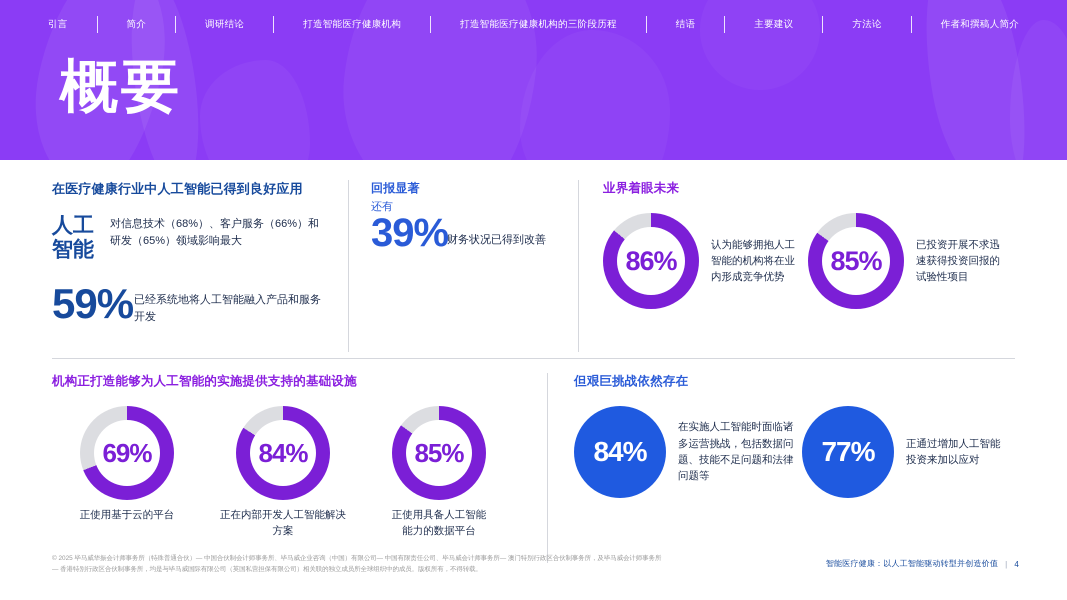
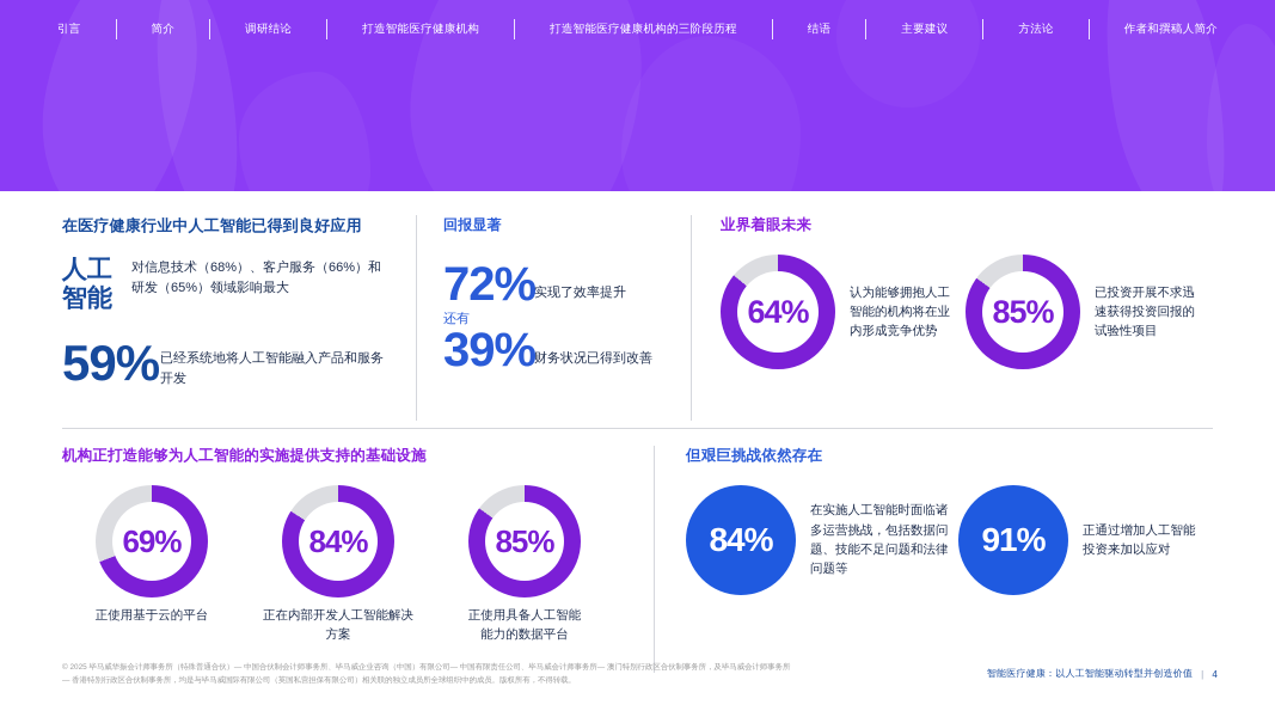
  引言
  简介
  调研结论
  打造智能医疗健康机构
  打造智能医疗健康机构的三阶段历程
  结语
  主要建议
  方法论
  作者和撰稿人简介
- 概要
  在医疗健康行业中人工智能已得到良好应用
  人工
  智能
  对信息技术（68%）、客户服务（66%）和研发（65%）领域影响最大
  59%
  已经系统地将人工智能融入产品和服务开发
  回报显著
+ 72%
+ 实现了效率提升
  还有
  39%
  财务状况已得到改善
  业界着眼未来
- 86%
+ 64%
  认为能够拥抱人工智能的机构将在业内形成竞争优势
  85%
  已投资开展不求迅速获得投资回报的试验性项目
  机构正打造能够为人工智能的实施提供支持的基础设施
  69%
  正使用基于云的平台
  84%
  正在内部开发人工智能解决方案
  85%
  正使用具备人工智能能力的数据平台
  但艰巨挑战依然存在
  84%
  在实施人工智能时面临诸多运营挑战，包括数据问题、技能不足问题和法律问题等
- 77%
+ 91%
  正通过增加人工智能投资来加以应对
  智能医疗健康：以人工智能驱动转型并创造价值
  |
  4
